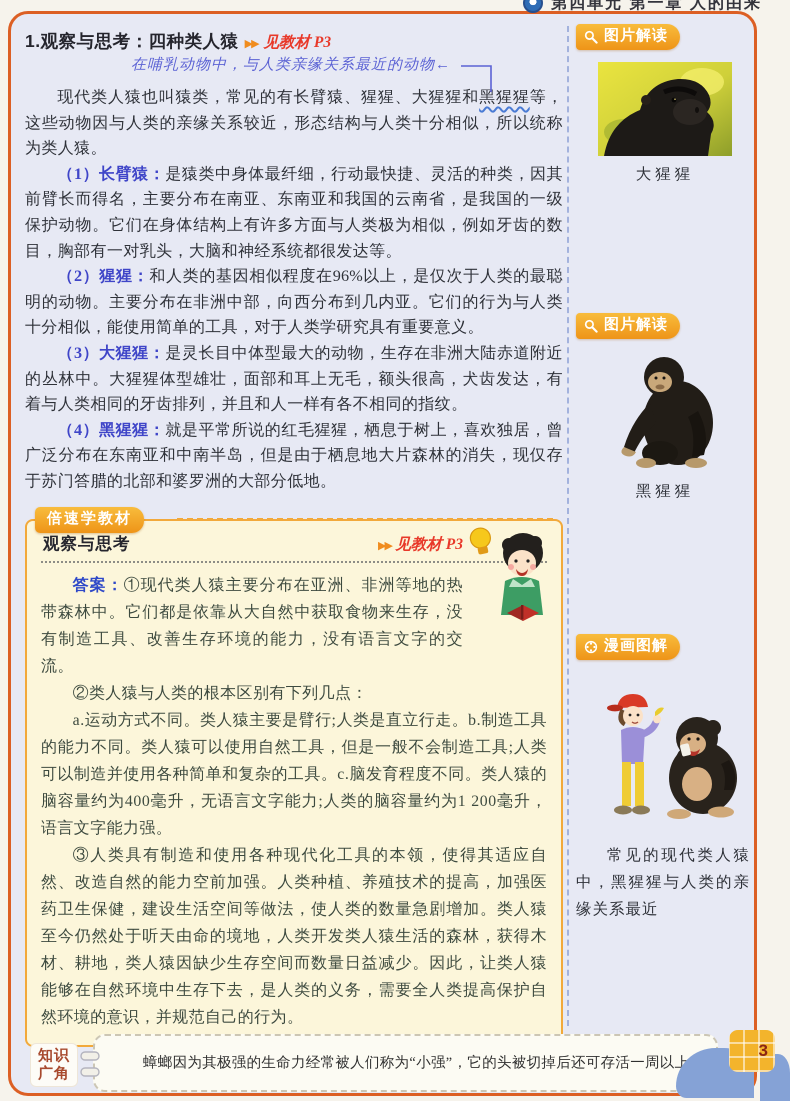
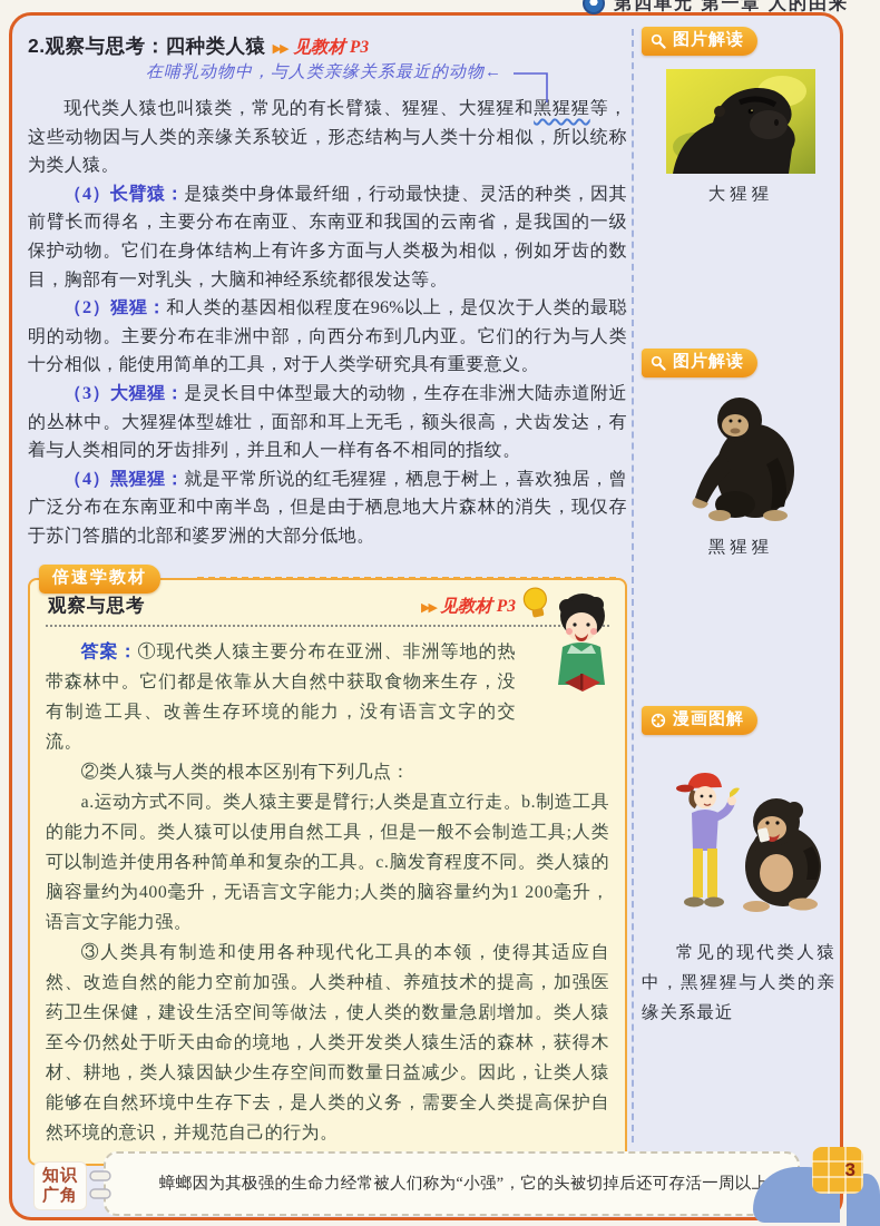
  第四单元 第一章 人的由来
- 1.观察与思考：四种类人猿
+ 2.观察与思考：四种类人猿
  ▶▶
  见教材 P3
  在哺乳动物中，与人类亲缘关系最近的动物←
  现代类人猿也叫猿类，常见的有长臂猿、猩猩、大猩猩和黑猩猩等，这些动物因与人类的亲缘关系较近，形态结构与人类十分相似，所以统称为类人猿。
- （1）长臂猿：是猿类中身体最纤细，行动最快捷、灵活的种类，因其前臂长而得名，主要分布在南亚、东南亚和我国的云南省，是我国的一级保护动物。它们在身体结构上有许多方面与人类极为相似，例如牙齿的数目，胸部有一对乳头，大脑和神经系统都很发达等。
+ （4）长臂猿：是猿类中身体最纤细，行动最快捷、灵活的种类，因其前臂长而得名，主要分布在南亚、东南亚和我国的云南省，是我国的一级保护动物。它们在身体结构上有许多方面与人类极为相似，例如牙齿的数目，胸部有一对乳头，大脑和神经系统都很发达等。
  （2）猩猩：和人类的基因相似程度在96%以上，是仅次于人类的最聪明的动物。主要分布在非洲中部，向西分布到几内亚。它们的行为与人类十分相似，能使用简单的工具，对于人类学研究具有重要意义。
  （3）大猩猩：是灵长目中体型最大的动物，生存在非洲大陆赤道附近的丛林中。大猩猩体型雄壮，面部和耳上无毛，额头很高，犬齿发达，有着与人类相同的牙齿排列，并且和人一样有各不相同的指纹。
  （4）黑猩猩：就是平常所说的红毛猩猩，栖息于树上，喜欢独居，曾广泛分布在东南亚和中南半岛，但是由于栖息地大片森林的消失，现仅存于苏门答腊的北部和婆罗洲的大部分低地。
  倍速学教材
  观察与思考
  ▶▶ 见教材 P3
  答案：①现代类人猿主要分布在亚洲、非洲等地的热带森林中。它们都是依靠从大自然中获取食物来生存，没有制造工具、改善生存环境的能力，没有语言文字的交流。
  ②类人猿与人类的根本区别有下列几点：
  a.运动方式不同。类人猿主要是臂行;人类是直立行走。b.制造工具的能力不同。类人猿可以使用自然工具，但是一般不会制造工具;人类可以制造并使用各种简单和复杂的工具。c.脑发育程度不同。类人猿的脑容量约为400毫升，无语言文字能力;人类的脑容量约为1 200毫升，语言文字能力强。
  ③人类具有制造和使用各种现代化工具的本领，使得其适应自然、改造自然的能力空前加强。人类种植、养殖技术的提高，加强医药卫生保健，建设生活空间等做法，使人类的数量急剧增加。类人猿至今仍然处于听天由命的境地，人类开发类人猿生活的森林，获得木材、耕地，类人猿因缺少生存空间而数量日益减少。因此，让类人猿能够在自然环境中生存下去，是人类的义务，需要全人类提高保护自然环境的意识，并规范自己的行为。
  图片解读
  大猩猩
  图片解读
  黑猩猩
  漫画图解
  常见的现代类人猿中，黑猩猩与人类的亲缘关系最近
  蟑螂因为其极强的生命力经常被人们称为“小强”，它的头被切掉后还可存活一周以上
  知识
  广角
  3
